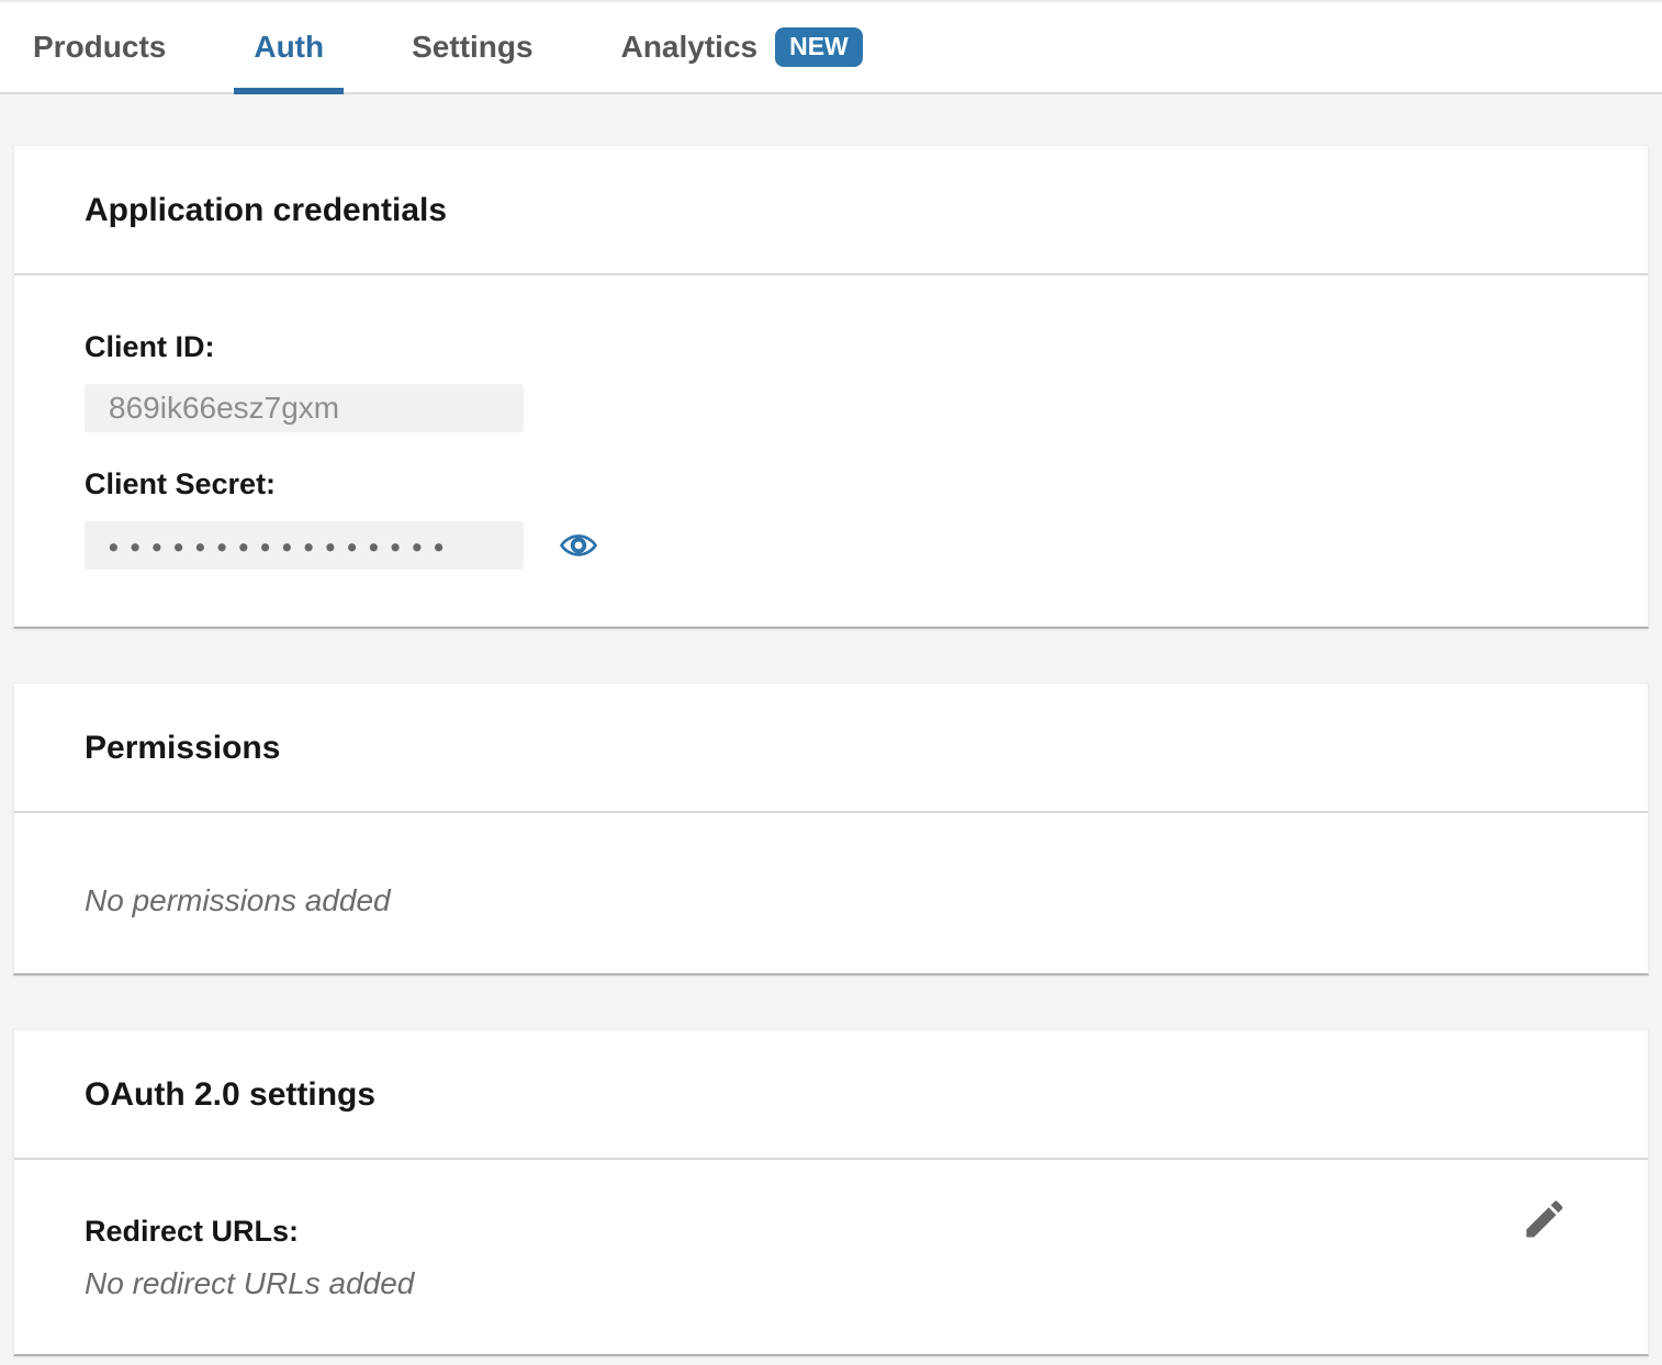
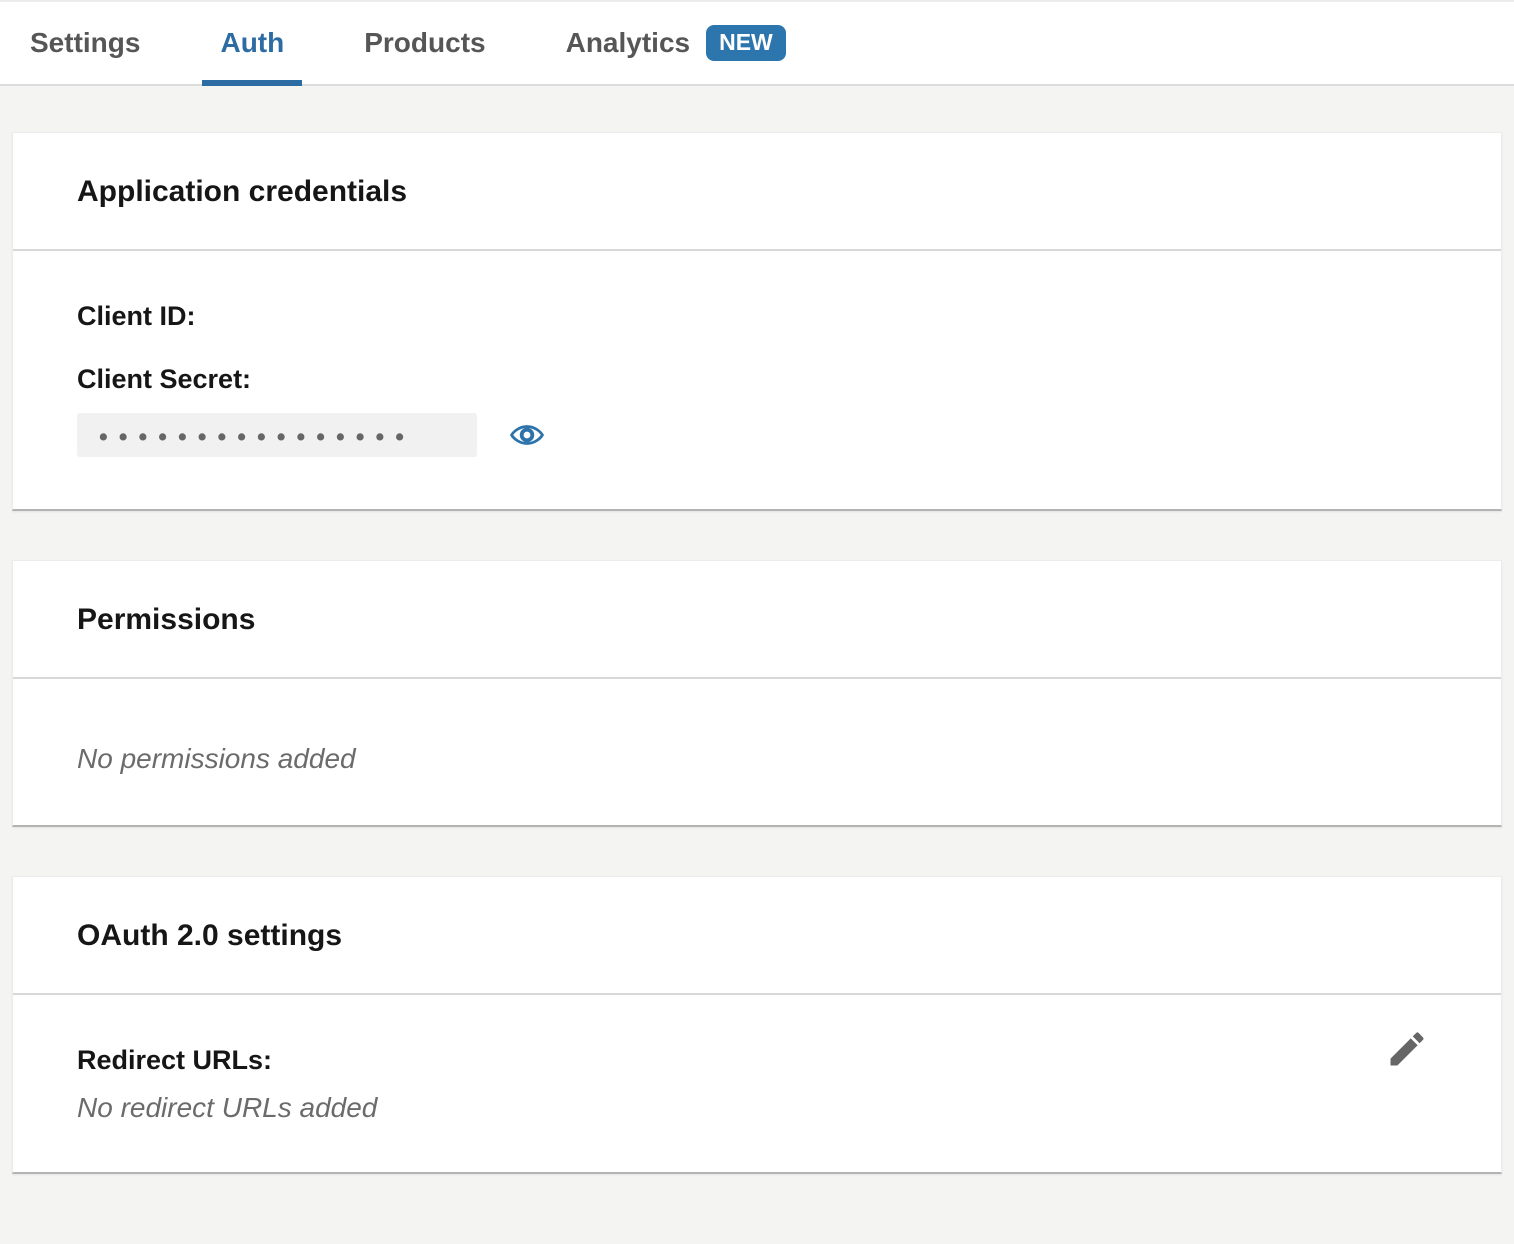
- Products
+ Settings
  Auth
- Settings
+ Products
  Analytics
  NEW
  Application credentials
  Client ID:
- 869ik66esz7gxm
  Client Secret:
  ••••••••••••••••
  Permissions
  No permissions added
  OAuth 2.0 settings
  Redirect URLs:
  No redirect URLs added
